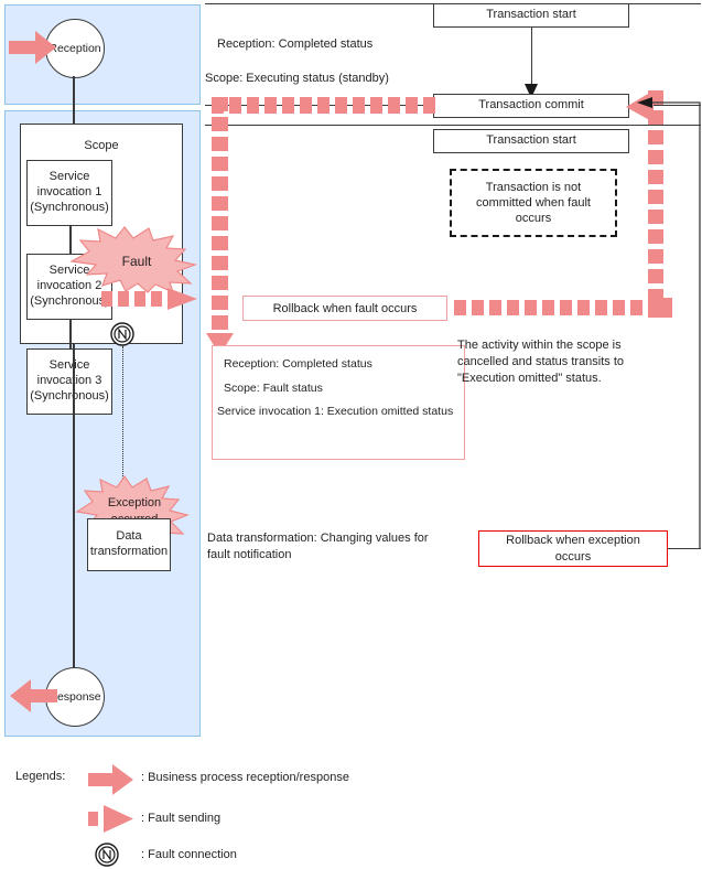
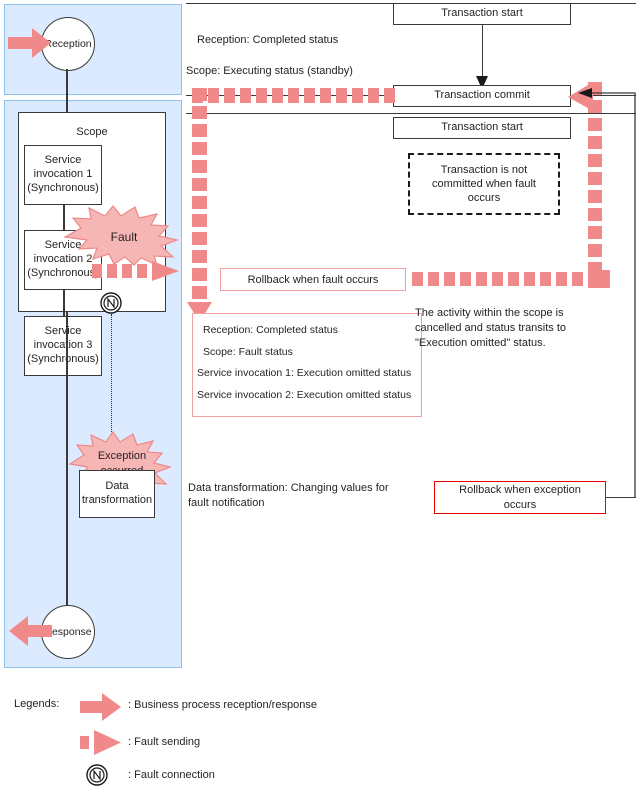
  eception
  Scope
  Service
  invocation 1
  (Synchronous)
  Service
  invocation 2
  (Synchronou
  Service
  invocaion 3
  (Synchronous)
  Fault
  Exception
  Data
  transformation
  esponse
  Transaction start
  Transaction commit
  Transaction start
  Transaction is not
  committed when fault
  occurs
  Reception: Completed status
  Scope: Executing status (standby)
  Rollback when fault occurs
  Reception: Completed status
  Scope: Fault status
  Service invocation 1: Execution omitted status
+ Service invocation 2: Execution omitted status
  The activity within the scope is
  cancelled and status transits to
  "Execution omitted" status.
  Data transformation: Changing values for
  fault notification
  Rollback when exception
  occurs
  Legends:
  : Business process reception/response
  : Fault sending
  : Fault connection
